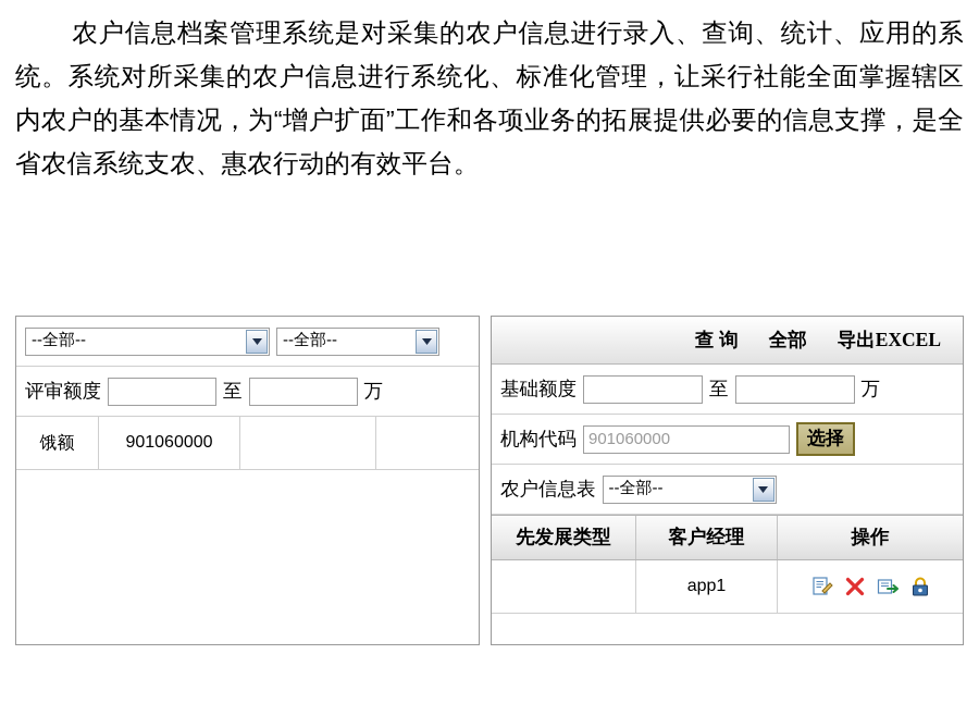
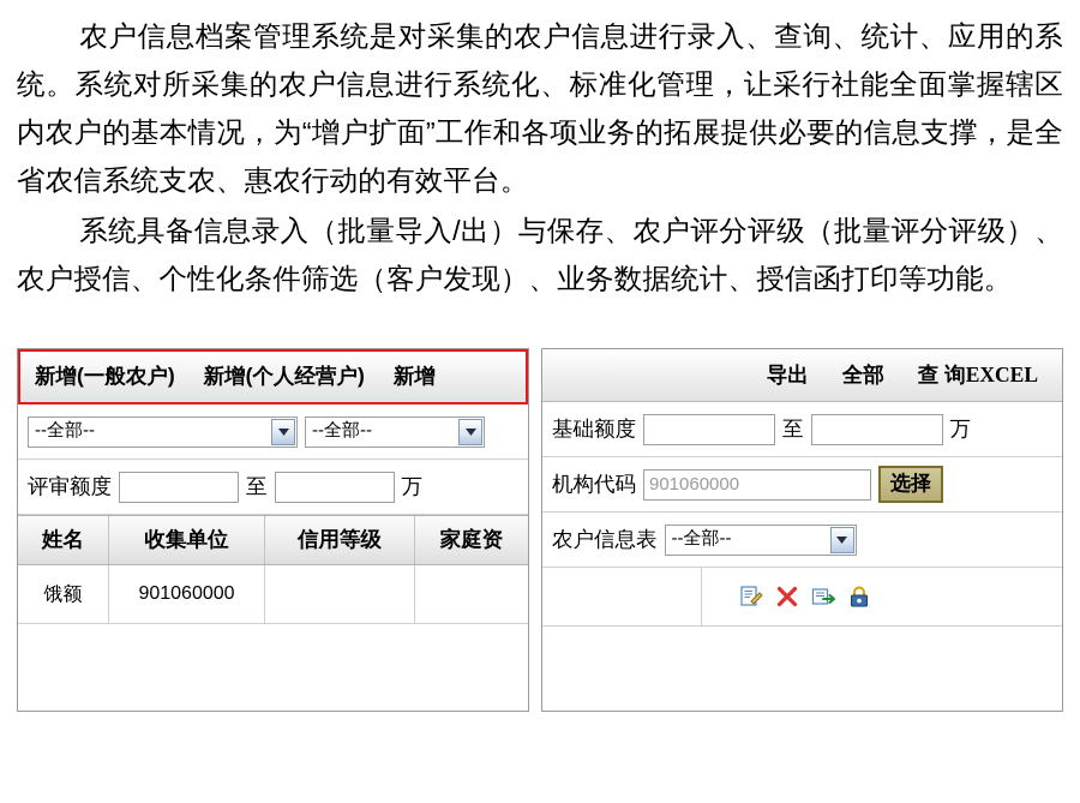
  农户信息档案管理系统是对采集的农户信息进行录入、查询、统计、应用的系统。系统对所采集的农户信息进行系统化、标准化管理，让采行社能全面掌握辖区内农户的基本情况，为“增户扩面”工作和各项业务的拓展提供必要的信息支撑，是全省农信系统支农、惠农行动的有效平台。
+ 系统具备信息录入（批量导入/出）与保存、农户评分评级（批量评分评级）、农户授信、个性化条件筛选（客户发现）、业务数据统计、授信函打印等功能。
+ 新增(一般农户)
+ 新增(个人经营户)
+ 新增
  --全部--
  --全部--
  评审额度
  至
  万
+ 姓名
+ 收集单位
+ 信用等级
+ 家庭资
  饿额
  901060000
- 查 询
+ 导出
  全部
- 导出EXCEL
+ 查 询EXCEL
  基础额度
  至
  万
  机构代码
  901060000
  选择
  农户信息表
  --全部--
- 先发展类型
- 客户经理
- 操作
- app1
